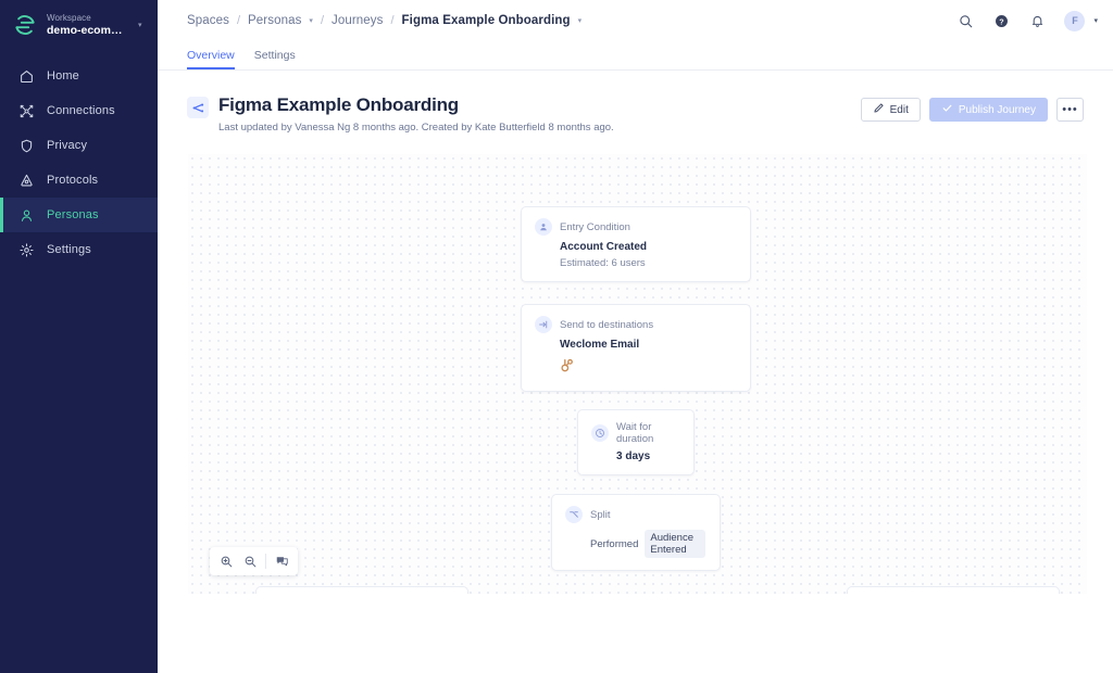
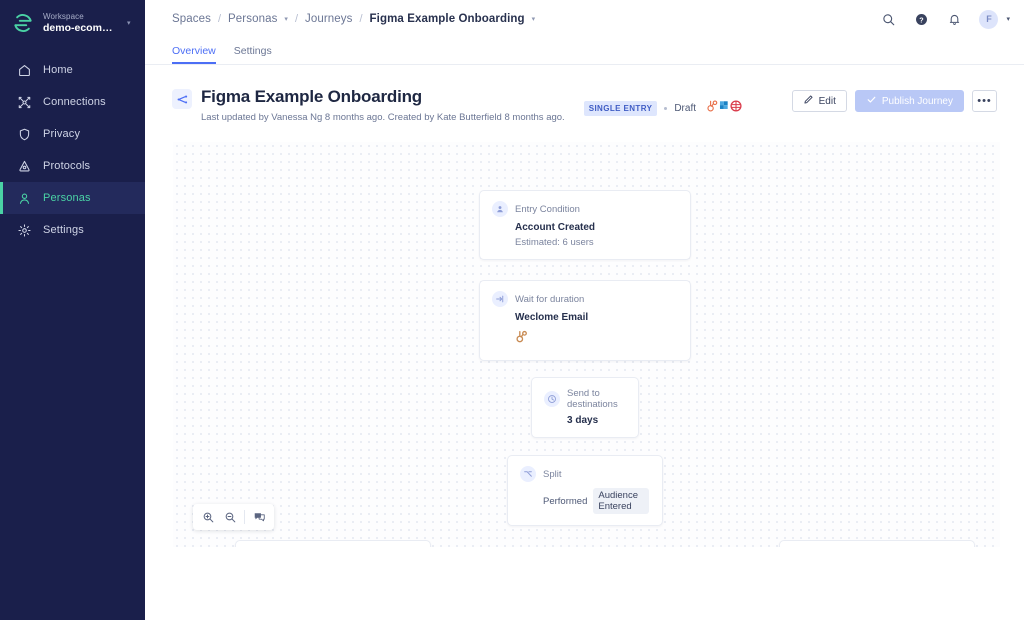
  Workspace
  demo-ecomme
  Home
  Connections
  Privacy
  Protocols
  Personas
  Settings
  Spaces
  /
  Personas
  /
  Journeys
  /
  Figma Example Onboarding
  ?
  F
  Overview
  Settings
  Figma Example Onboarding
  Last updated by Vanessa Ng 8 months ago. Created by Kate Butterfield 8 months ago.
+ SINGLE ENTRY
+ Draft
  Edit
  Publish Journey
  •••
  Entry Condition
  Account Created
  Estimated: 6 users
- Send to destinations
+ Wait for duration
  Weclome Email
- Wait for duration
+ Send to destinations
  3 days
  Split
  Performed
  Audience Entered
